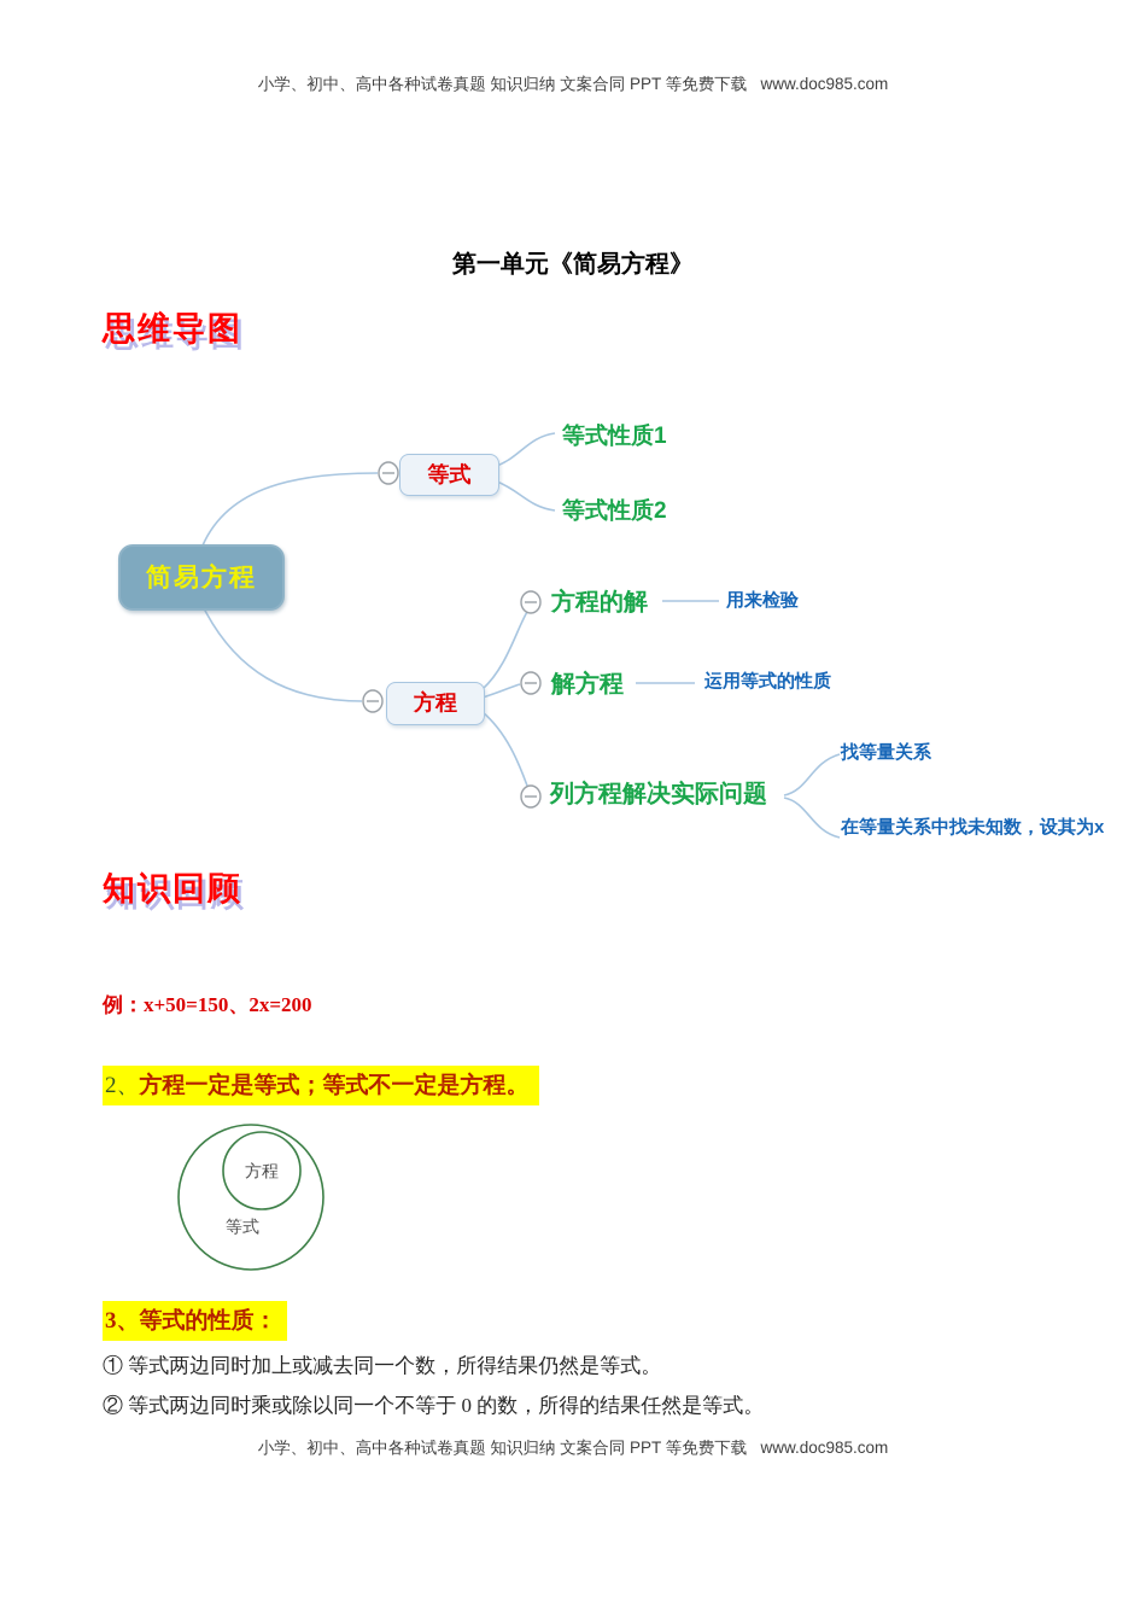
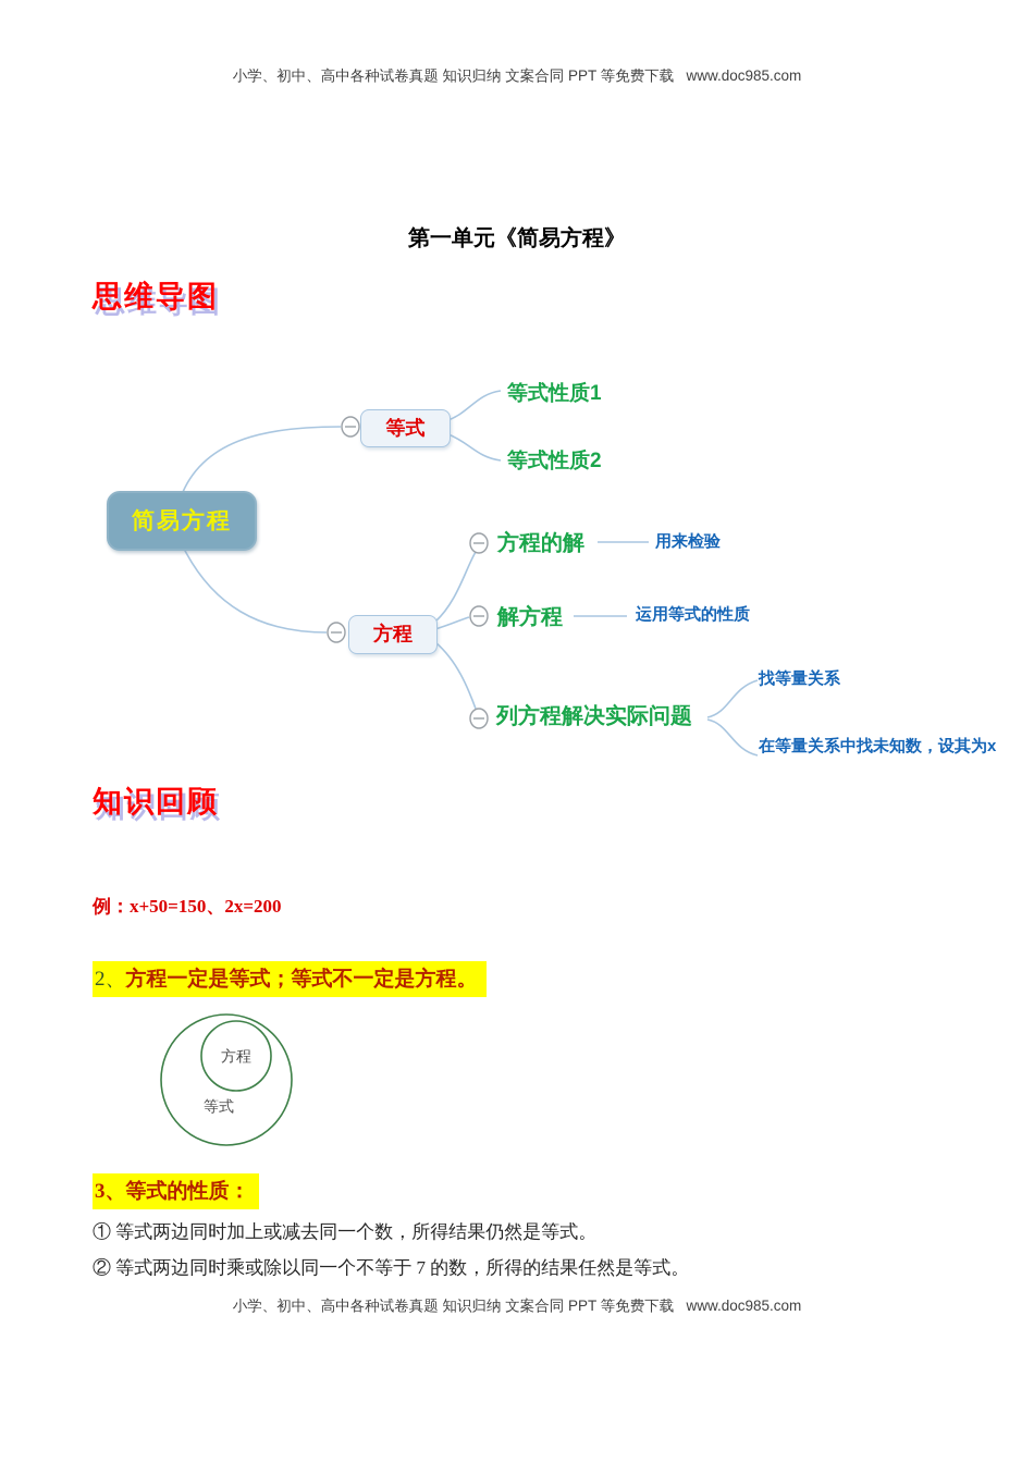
  小学、初中、高中各种试卷真题 知识归纳 文案合同 PPT 等免费下载 www.doc985.com
  第一单元《简易方程》
  思维导图
  简易方程
  等式
  等式性质1
  等式性质2
  方程
  方程的解
  用来检验
  解方程
  运用等式的性质
  列方程解决实际问题
  找等量关系
  在等量关系中找未知数，设其为x
  知识回顾
  例：x+50=150、2x=200
  2、方程一定是等式；等式不一定是方程。
  方程
  等式
  3、等式的性质：
  ① 等式两边同时加上或减去同一个数，所得结果仍然是等式。
- ② 等式两边同时乘或除以同一个不等于 0 的数，所得的结果任然是等式。
+ ② 等式两边同时乘或除以同一个不等于 7 的数，所得的结果任然是等式。
  小学、初中、高中各种试卷真题 知识归纳 文案合同 PPT 等免费下载 www.doc985.com
